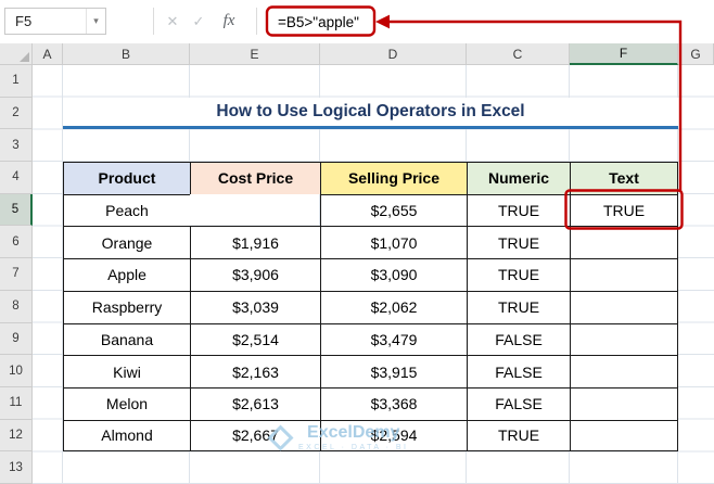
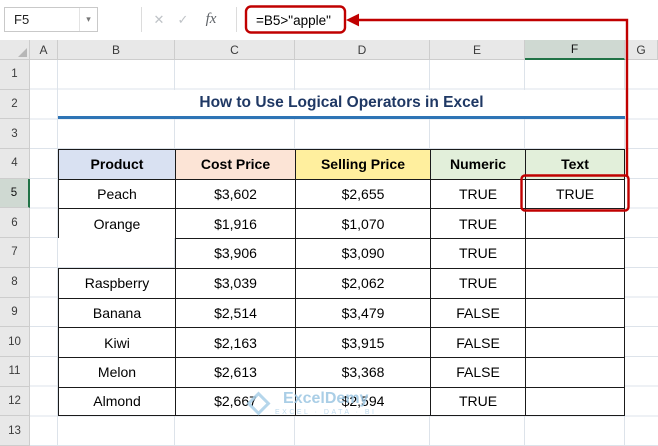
  F5
  ▾
  ✕
  ✓
  fx
  =B5>"apple"
  A
  B
- E
+ C
  D
- C
+ E
  F
  G
  1
  2
  3
  4
  5
  6
  7
  8
  9
  10
  11
  12
  13
  How to Use Logical Operators in Excel
  Product
  Cost Price
  Selling Price
  Numeric
  Text
  Peach
+ $3,602
  $2,655
  TRUE
  TRUE
  Orange
  $1,916
  $1,070
  TRUE
- Apple
  $3,906
  $3,090
  TRUE
  Raspberry
  $3,039
  $2,062
  TRUE
  Banana
  $2,514
  $3,479
  FALSE
  Kiwi
  $2,163
  $3,915
  FALSE
  Melon
  $2,613
  $3,368
  FALSE
  Almond
  $2,667
  $2,594
  TRUE
  ExcelDemy
